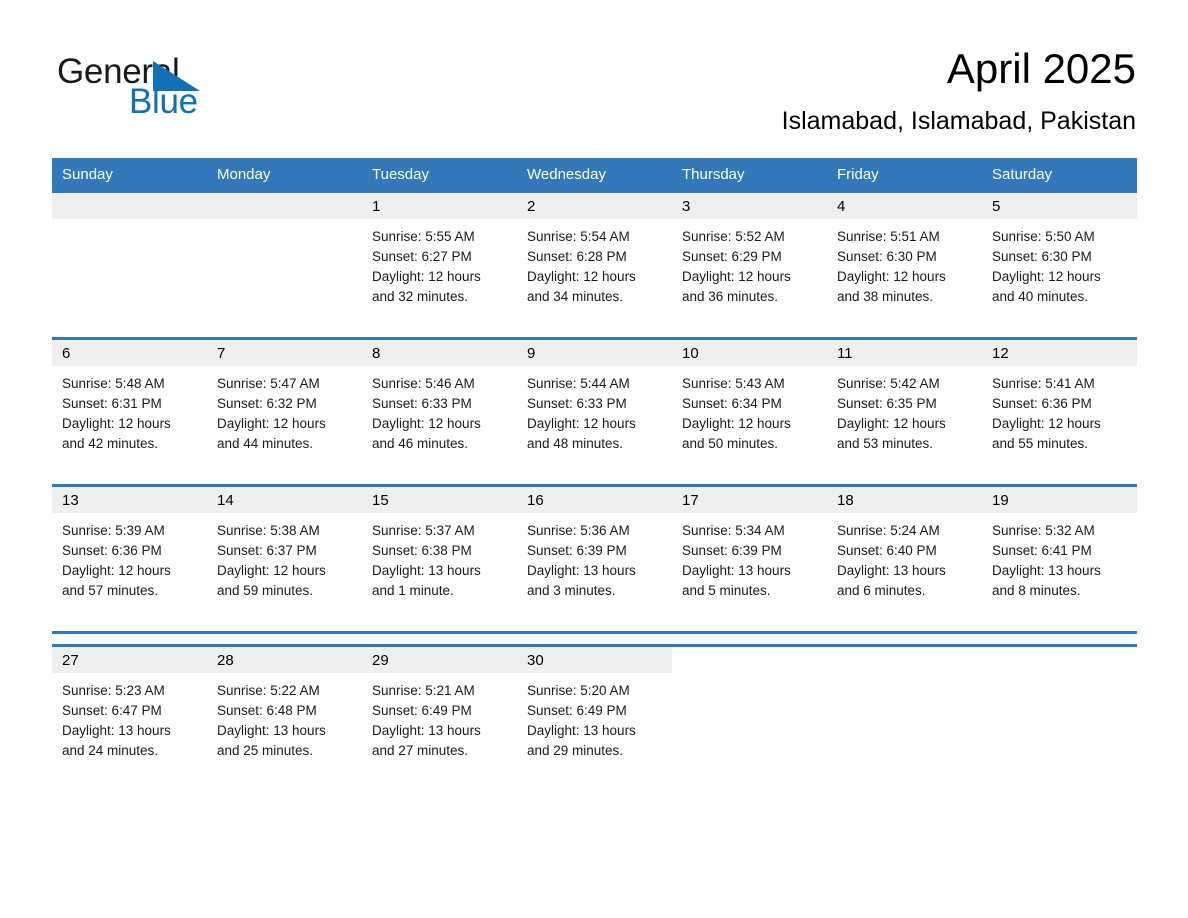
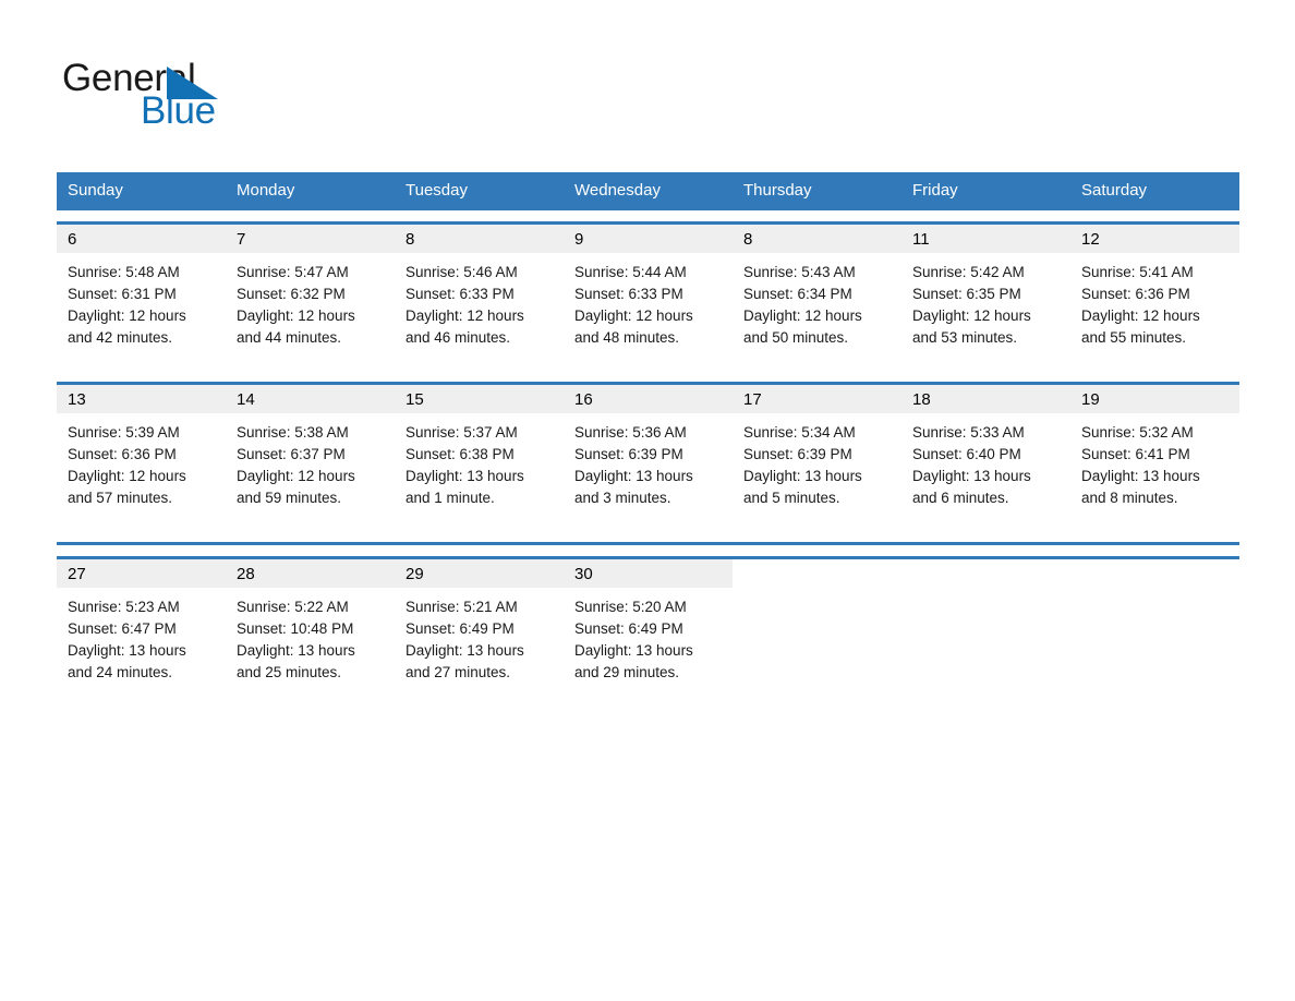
  General
  Blue
- April 2025
- Islamabad, Islamabad, Pakistan
  Sunday	Monday	Tuesday	Wednesday	Thursday	Friday	Saturday
- 		1Sunrise: 5:55 AMSunset: 6:27 PMDaylight: 12 hoursand 32 minutes.	2Sunrise: 5:54 AMSunset: 6:28 PMDaylight: 12 hoursand 34 minutes.	3Sunrise: 5:52 AMSunset: 6:29 PMDaylight: 12 hoursand 36 minutes.	4Sunrise: 5:51 AMSunset: 6:30 PMDaylight: 12 hoursand 38 minutes.	5Sunrise: 5:50 AMSunset: 6:30 PMDaylight: 12 hoursand 40 minutes.
- 6Sunrise: 5:48 AMSunset: 6:31 PMDaylight: 12 hoursand 42 minutes.	7Sunrise: 5:47 AMSunset: 6:32 PMDaylight: 12 hoursand 44 minutes.	8Sunrise: 5:46 AMSunset: 6:33 PMDaylight: 12 hoursand 46 minutes.	9Sunrise: 5:44 AMSunset: 6:33 PMDaylight: 12 hoursand 48 minutes.	10Sunrise: 5:43 AMSunset: 6:34 PMDaylight: 12 hoursand 50 minutes.	11Sunrise: 5:42 AMSunset: 6:35 PMDaylight: 12 hoursand 53 minutes.	12Sunrise: 5:41 AMSunset: 6:36 PMDaylight: 12 hoursand 55 minutes.
+ 6Sunrise: 5:48 AMSunset: 6:31 PMDaylight: 12 hoursand 42 minutes.	7Sunrise: 5:47 AMSunset: 6:32 PMDaylight: 12 hoursand 44 minutes.	8Sunrise: 5:46 AMSunset: 6:33 PMDaylight: 12 hoursand 46 minutes.	9Sunrise: 5:44 AMSunset: 6:33 PMDaylight: 12 hoursand 48 minutes.	8Sunrise: 5:43 AMSunset: 6:34 PMDaylight: 12 hoursand 50 minutes.	11Sunrise: 5:42 AMSunset: 6:35 PMDaylight: 12 hoursand 53 minutes.	12Sunrise: 5:41 AMSunset: 6:36 PMDaylight: 12 hoursand 55 minutes.
- 13Sunrise: 5:39 AMSunset: 6:36 PMDaylight: 12 hoursand 57 minutes.	14Sunrise: 5:38 AMSunset: 6:37 PMDaylight: 12 hoursand 59 minutes.	15Sunrise: 5:37 AMSunset: 6:38 PMDaylight: 13 hoursand 1 minute.	16Sunrise: 5:36 AMSunset: 6:39 PMDaylight: 13 hoursand 3 minutes.	17Sunrise: 5:34 AMSunset: 6:39 PMDaylight: 13 hoursand 5 minutes.	18Sunrise: 5:24 AMSunset: 6:40 PMDaylight: 13 hoursand 6 minutes.	19Sunrise: 5:32 AMSunset: 6:41 PMDaylight: 13 hoursand 8 minutes.
+ 13Sunrise: 5:39 AMSunset: 6:36 PMDaylight: 12 hoursand 57 minutes.	14Sunrise: 5:38 AMSunset: 6:37 PMDaylight: 12 hoursand 59 minutes.	15Sunrise: 5:37 AMSunset: 6:38 PMDaylight: 13 hoursand 1 minute.	16Sunrise: 5:36 AMSunset: 6:39 PMDaylight: 13 hoursand 3 minutes.	17Sunrise: 5:34 AMSunset: 6:39 PMDaylight: 13 hoursand 5 minutes.	18Sunrise: 5:33 AMSunset: 6:40 PMDaylight: 13 hoursand 6 minutes.	19Sunrise: 5:32 AMSunset: 6:41 PMDaylight: 13 hoursand 8 minutes.
- 27Sunrise: 5:23 AMSunset: 6:47 PMDaylight: 13 hoursand 24 minutes.	28Sunrise: 5:22 AMSunset: 6:48 PMDaylight: 13 hoursand 25 minutes.	29Sunrise: 5:21 AMSunset: 6:49 PMDaylight: 13 hoursand 27 minutes.	30Sunrise: 5:20 AMSunset: 6:49 PMDaylight: 13 hoursand 29 minutes.
+ 27Sunrise: 5:23 AMSunset: 6:47 PMDaylight: 13 hoursand 24 minutes.	28Sunrise: 5:22 AMSunset: 10:48 PMDaylight: 13 hoursand 25 minutes.	29Sunrise: 5:21 AMSunset: 6:49 PMDaylight: 13 hoursand 27 minutes.	30Sunrise: 5:20 AMSunset: 6:49 PMDaylight: 13 hoursand 29 minutes.
